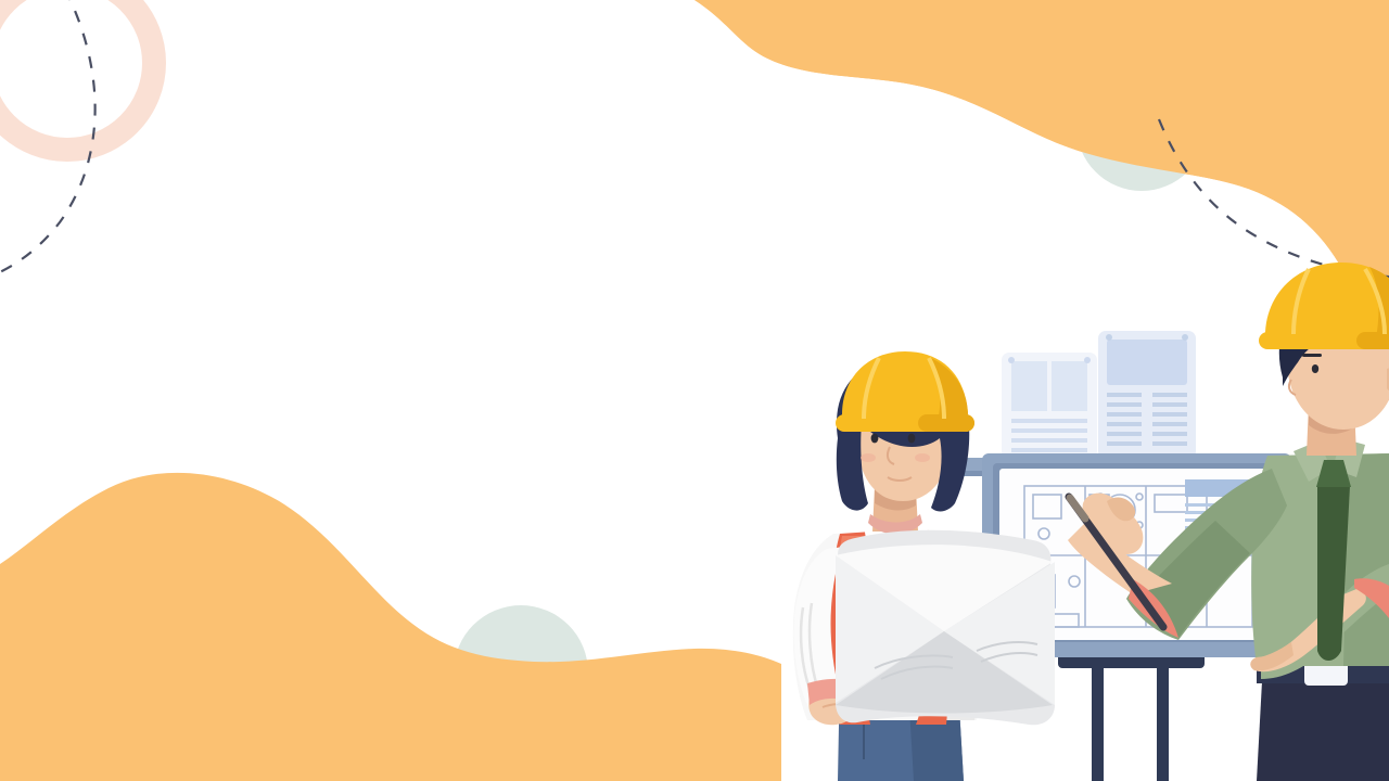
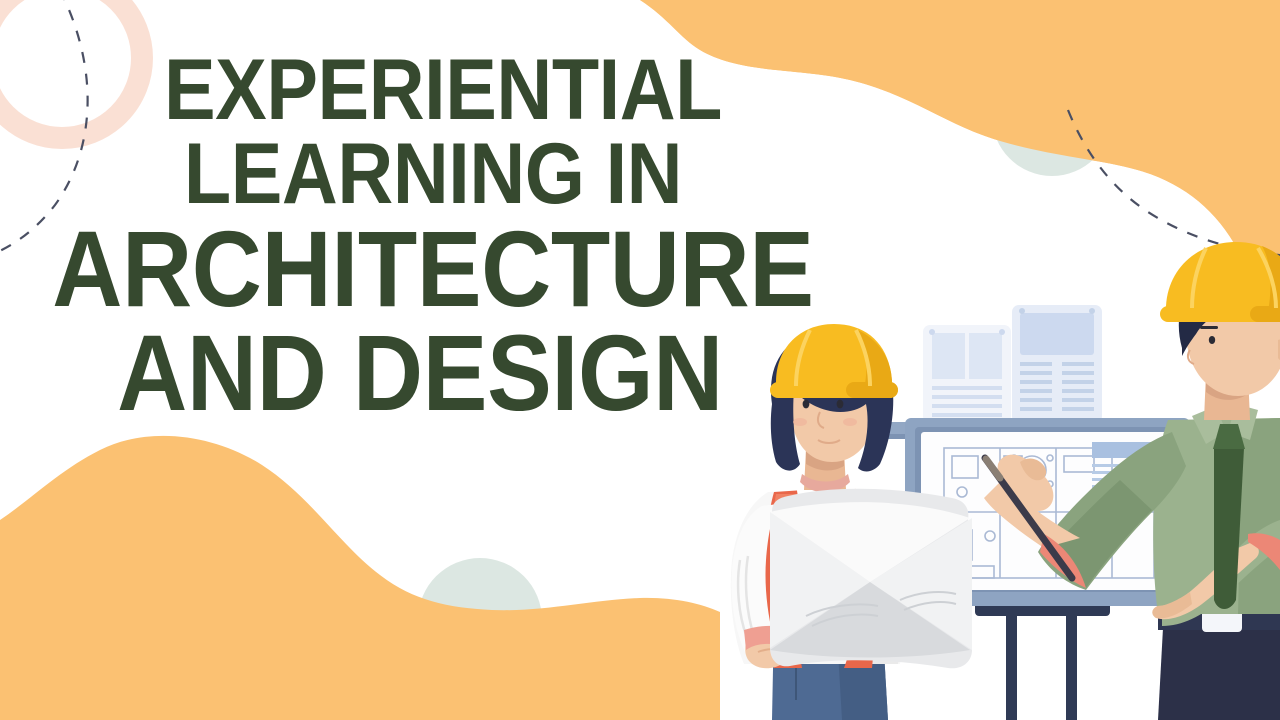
+ EXPERIENTIAL
+ LEARNING IN
+ ARCHITECTURE
+ AND DESIGN
